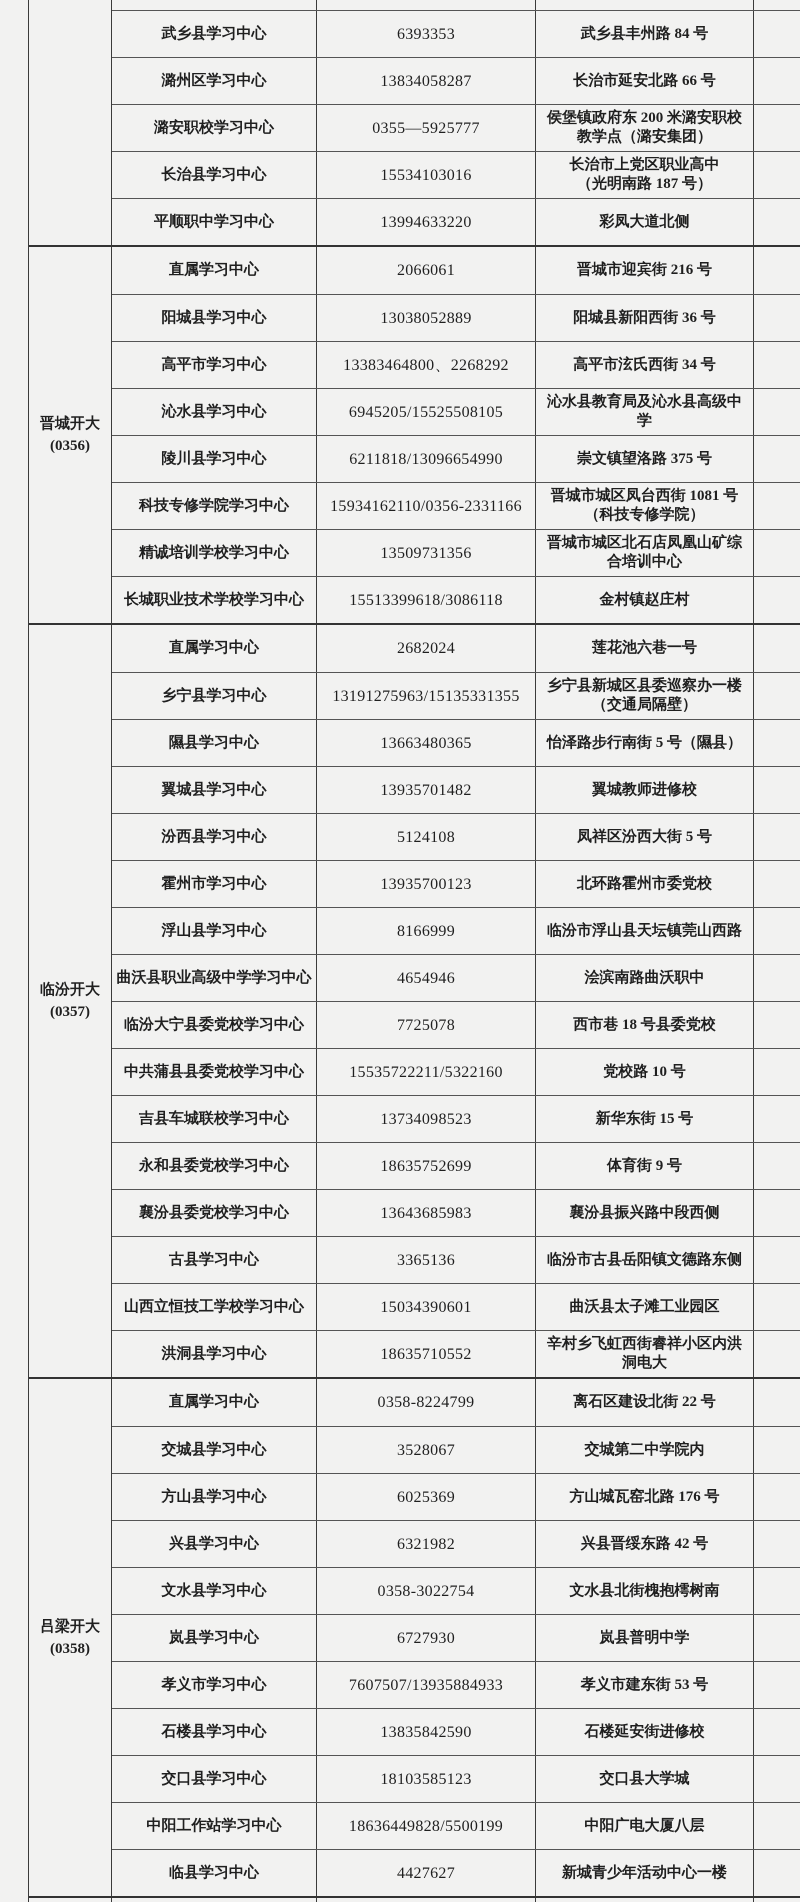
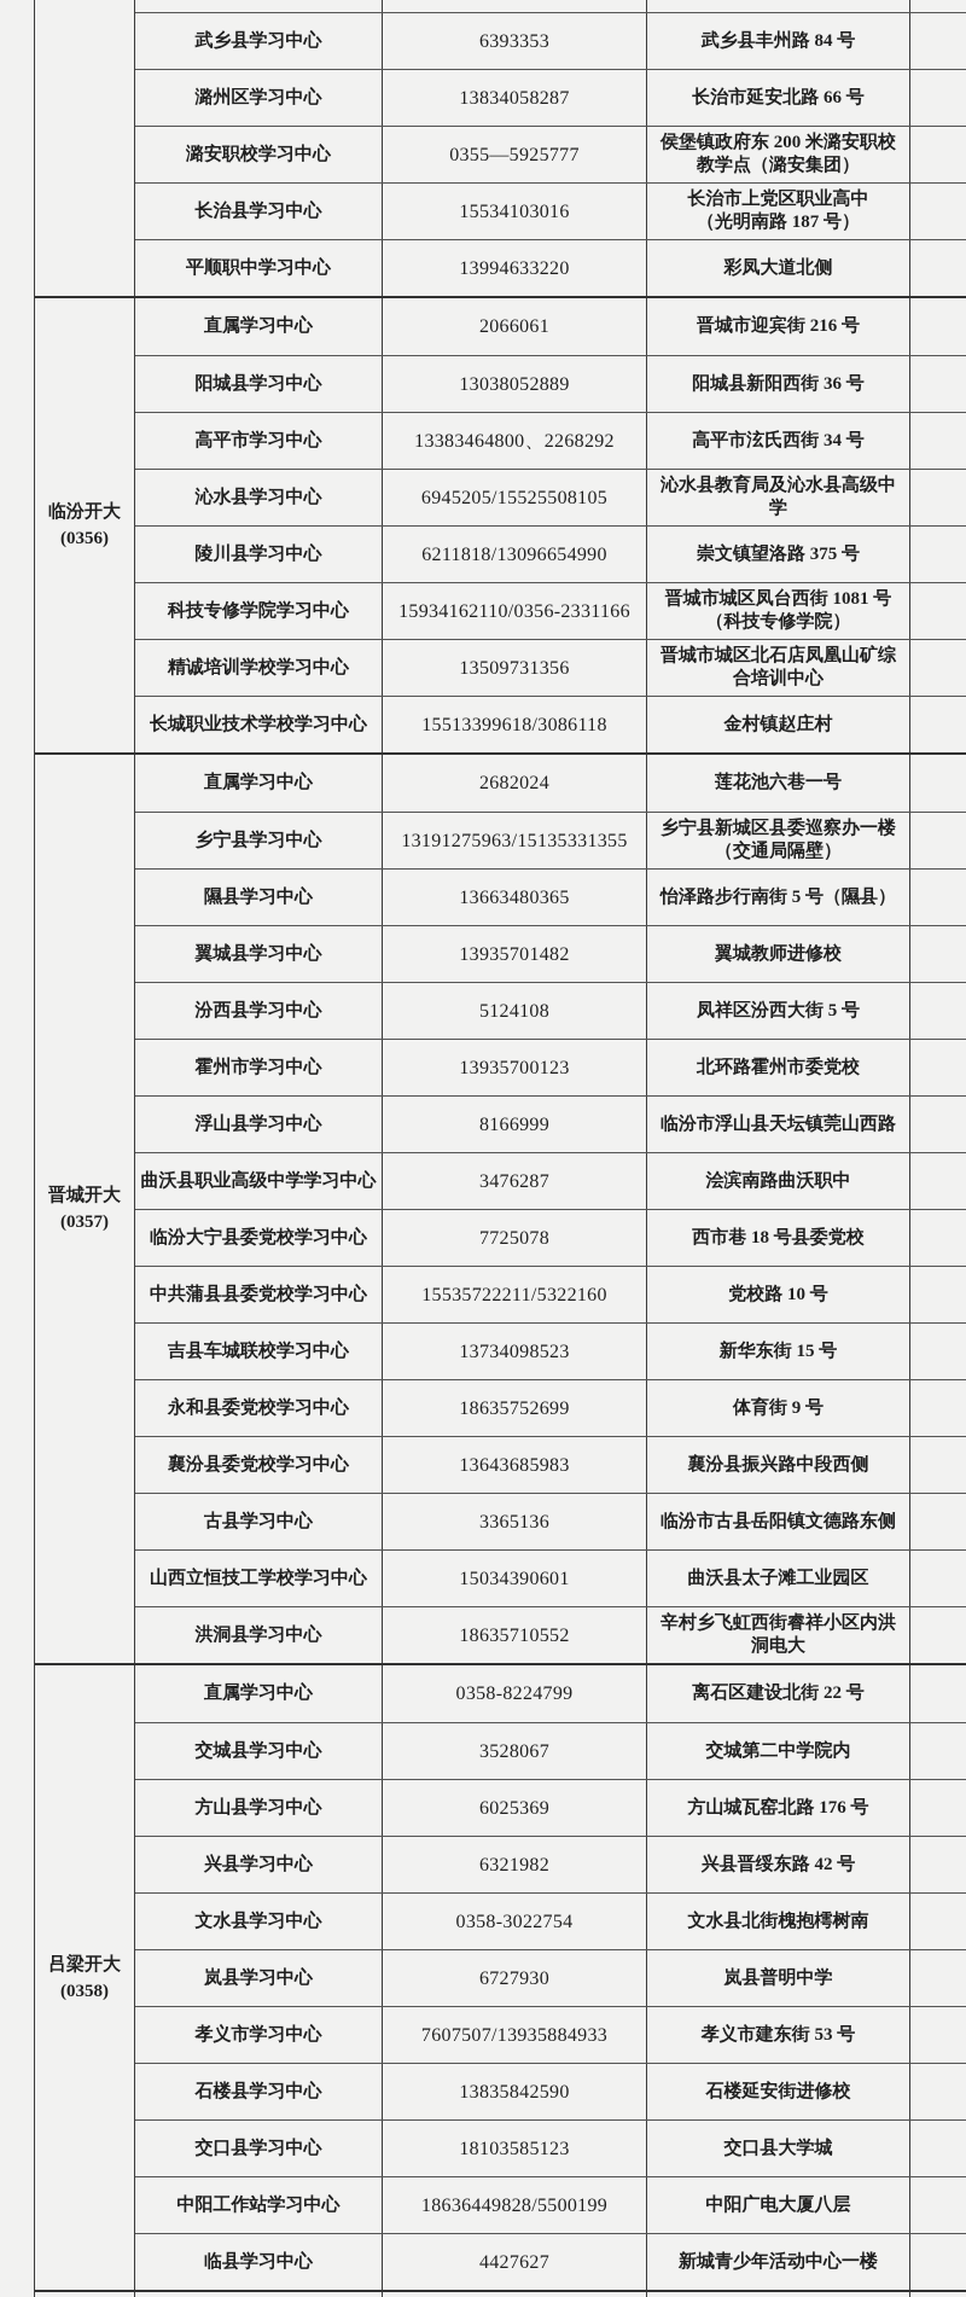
  武乡县学习中心
  6393353
  武乡县丰州路 84 号
  潞州区学习中心
  13834058287
  长治市延安北路 66 号
  潞安职校学习中心
  0355—5925777
  侯堡镇政府东 200 米潞安职校教学点（潞安集团）
  长治县学习中心
  15534103016
  长治市上党区职业高中
  （光明南路 187 号）
  平顺职中学习中心
  13994633220
  彩凤大道北侧
- 晋城开大
+ 临汾开大
  (0356)
  直属学习中心
  2066061
  晋城市迎宾街 216 号
  阳城县学习中心
  13038052889
  阳城县新阳西街 36 号
  高平市学习中心
  13383464800、2268292
  高平市泫氏西街 34 号
  沁水县学习中心
  6945205/15525508105
  沁水县教育局及沁水县高级中学
  陵川县学习中心
  6211818/13096654990
  崇文镇望洛路 375 号
  科技专修学院学习中心
  15934162110/0356-2331166
  晋城市城区凤台西街 1081 号
  （科技专修学院）
  精诚培训学校学习中心
  13509731356
  晋城市城区北石店凤凰山矿综合培训中心
  长城职业技术学校学习中心
  15513399618/3086118
  金村镇赵庄村
- 临汾开大
+ 晋城开大
  (0357)
  直属学习中心
  2682024
  莲花池六巷一号
  乡宁县学习中心
  13191275963/15135331355
  乡宁县新城区县委巡察办一楼
  （交通局隔壁）
  隰县学习中心
  13663480365
  怡泽路步行南街 5 号（隰县）
  翼城县学习中心
  13935701482
  翼城教师进修校
  汾西县学习中心
  5124108
  凤祥区汾西大街 5 号
  霍州市学习中心
  13935700123
  北环路霍州市委党校
  浮山县学习中心
  8166999
  临汾市浮山县天坛镇莞山西路
  曲沃县职业高级中学学习中心
- 4654946
+ 3476287
  浍滨南路曲沃职中
  临汾大宁县委党校学习中心
  7725078
  西市巷 18 号县委党校
  中共蒲县县委党校学习中心
  15535722211/5322160
  党校路 10 号
  吉县车城联校学习中心
  13734098523
  新华东街 15 号
  永和县委党校学习中心
  18635752699
  体育街 9 号
  襄汾县委党校学习中心
  13643685983
  襄汾县振兴路中段西侧
  古县学习中心
  3365136
  临汾市古县岳阳镇文德路东侧
  山西立恒技工学校学习中心
  15034390601
  曲沃县太子滩工业园区
  洪洞县学习中心
  18635710552
  辛村乡飞虹西街睿祥小区内洪洞电大
  吕梁开大
  (0358)
  直属学习中心
  0358-8224799
  离石区建设北街 22 号
  交城县学习中心
  3528067
  交城第二中学院内
  方山县学习中心
  6025369
  方山城瓦窑北路 176 号
  兴县学习中心
  6321982
  兴县晋绥东路 42 号
  文水县学习中心
  0358-3022754
  文水县北街槐抱樗树南
  岚县学习中心
  6727930
  岚县普明中学
  孝义市学习中心
  7607507/13935884933
  孝义市建东街 53 号
  石楼县学习中心
  13835842590
  石楼延安街进修校
  交口县学习中心
  18103585123
  交口县大学城
  中阳工作站学习中心
  18636449828/5500199
  中阳广电大厦八层
  临县学习中心
  4427627
  新城青少年活动中心一楼
